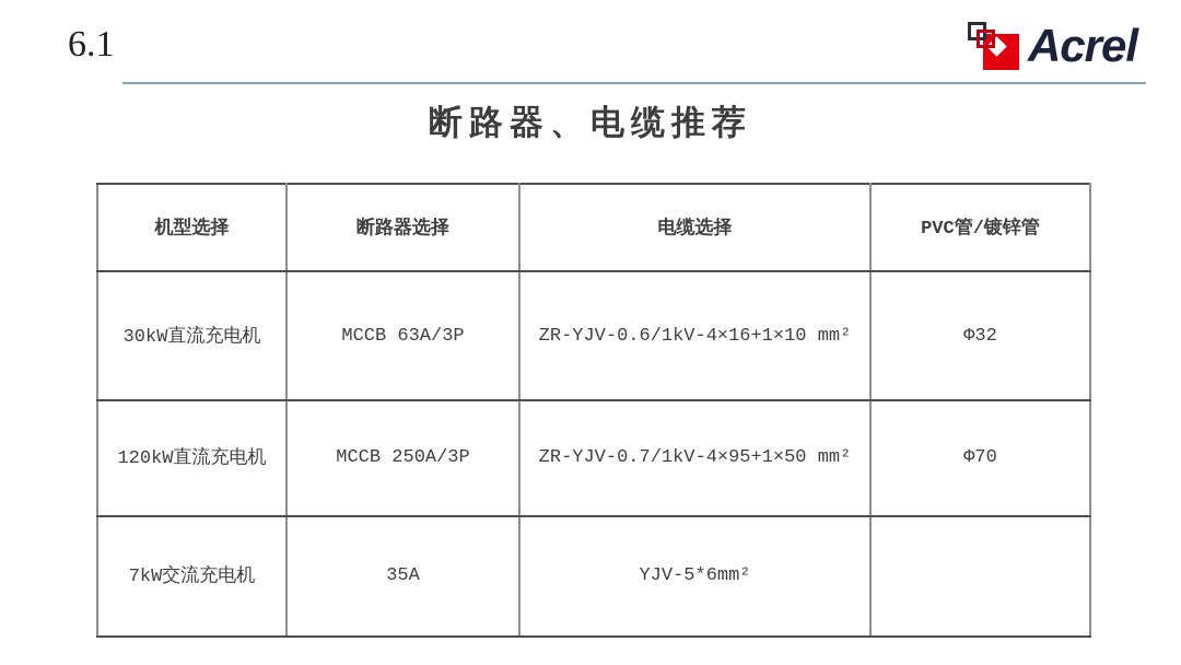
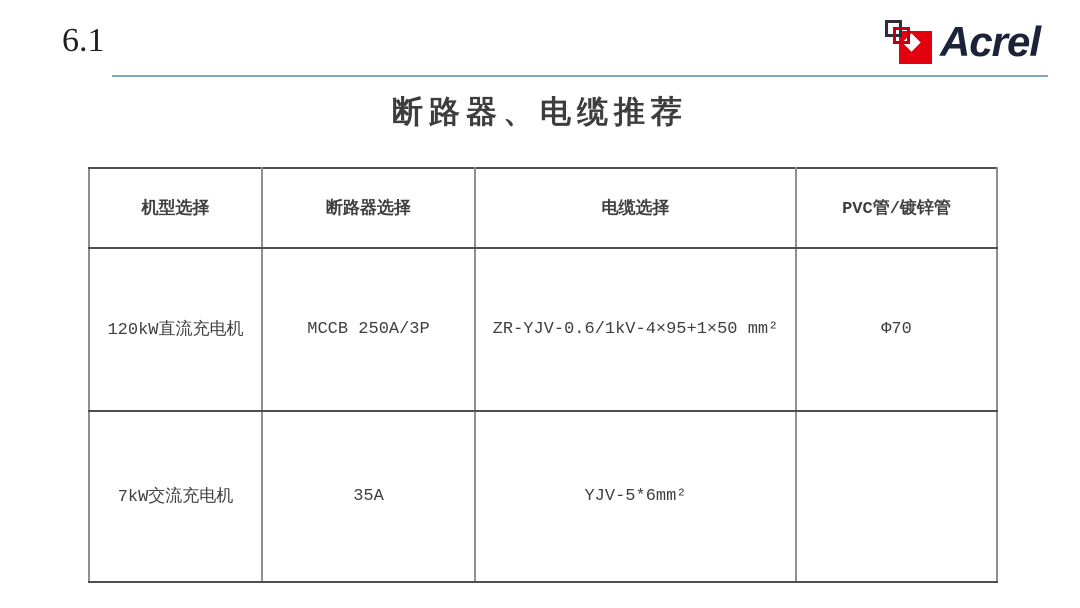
  6.1
  Acrel
  断路器、电缆推荐
  机型选择	断路器选择	电缆选择	PVC管/镀锌管
- 30kW直流充电机	MCCB 63A/3P	ZR-YJV-0.6/1kV-4×16+1×10 mm²	Φ32
- 120kW直流充电机	MCCB 250A/3P	ZR-YJV-0.7/1kV-4×95+1×50 mm²	Φ70
+ 120kW直流充电机	MCCB 250A/3P	ZR-YJV-0.6/1kV-4×95+1×50 mm²	Φ70
  7kW交流充电机	35A	YJV-5*6mm²
